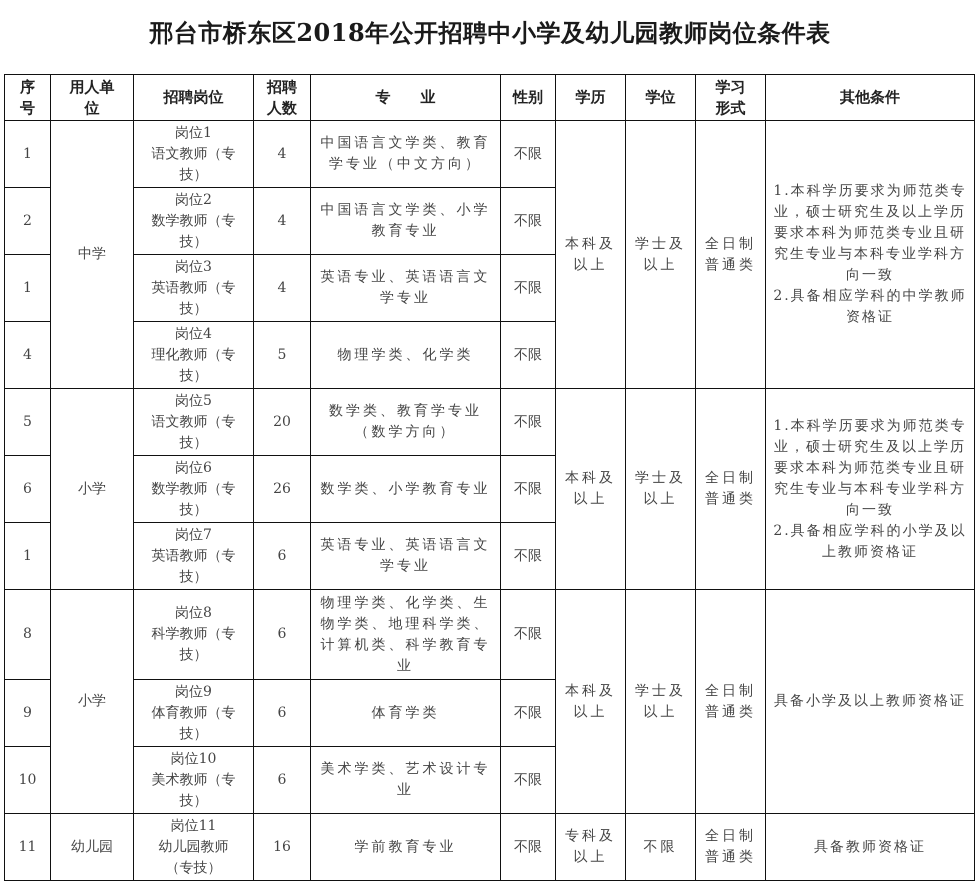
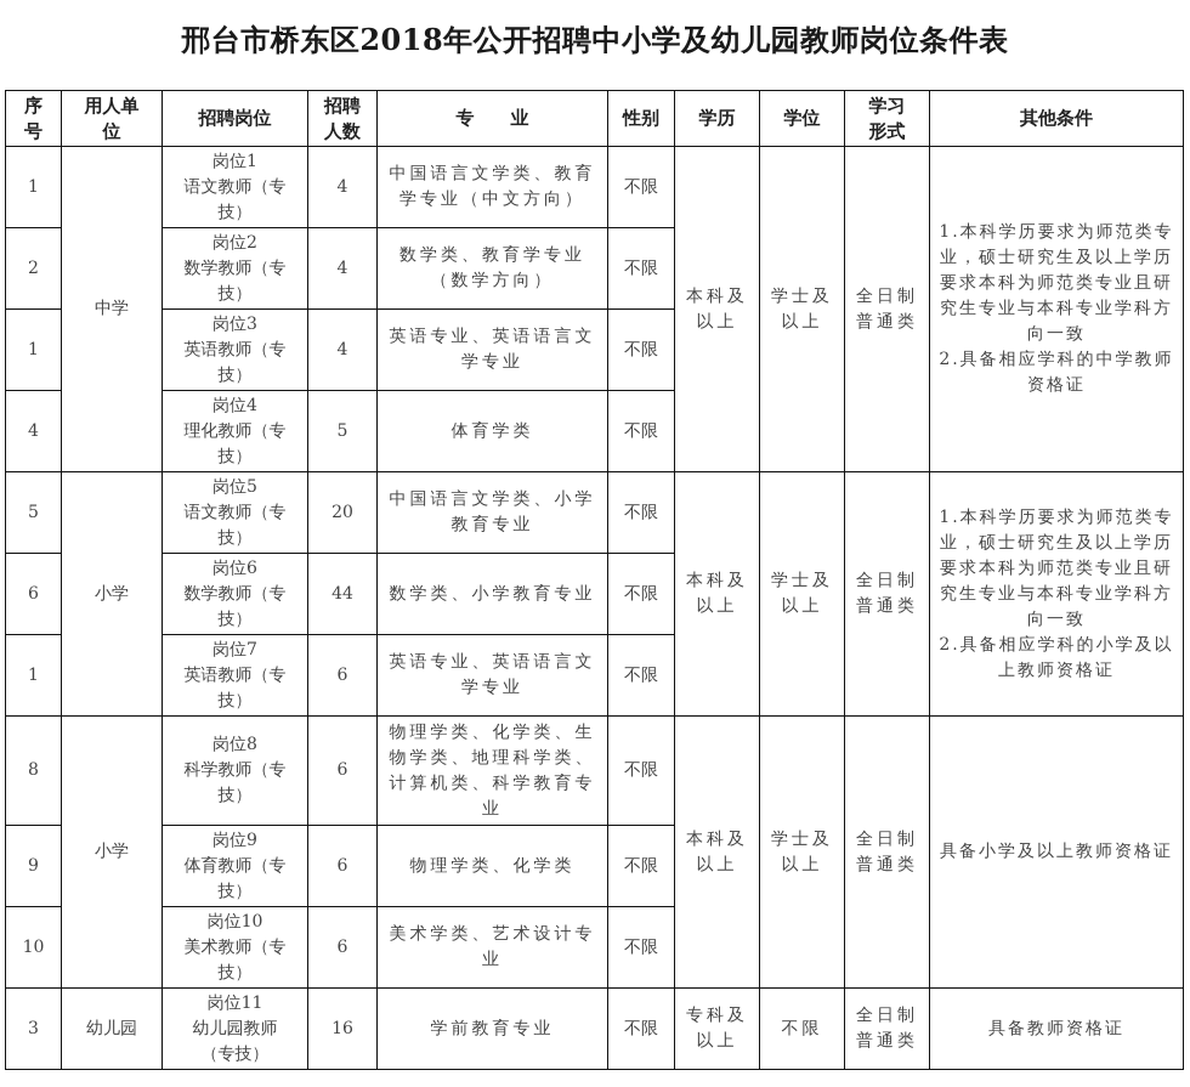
  邢台市桥东区2018年公开招聘中小学及幼儿园教师岗位条件表
  序号	用人单位	招聘岗位	招聘人数	专 业	性别	学历	学位	学习形式	其他条件
  1	中学	岗位1语文教师（专技）	4	中国语言文学类、教育学专业（中文方向）	不限	本科及以上	学士及以上	全日制普通类	1.本科学历要求为师范类专业，硕士研究生及以上学历要求本科为师范类专业且研究生专业与本科专业学科方向一致2.具备相应学科的中学教师资格证
- 2	岗位2数学教师（专技）	4	中国语言文学类、小学教育专业	不限
+ 2	岗位2数学教师（专技）	4	数学类、教育学专业（数学方向）	不限
  1	岗位3英语教师（专技）	4	英语专业、英语语言文学专业	不限
- 4	岗位4理化教师（专技）	5	物理学类、化学类	不限
+ 4	岗位4理化教师（专技）	5	体育学类	不限
- 5	小学	岗位5语文教师（专技）	20	数学类、教育学专业（数学方向）	不限	本科及以上	学士及以上	全日制普通类	1.本科学历要求为师范类专业，硕士研究生及以上学历要求本科为师范类专业且研究生专业与本科专业学科方向一致2.具备相应学科的小学及以上教师资格证
+ 5	小学	岗位5语文教师（专技）	20	中国语言文学类、小学教育专业	不限	本科及以上	学士及以上	全日制普通类	1.本科学历要求为师范类专业，硕士研究生及以上学历要求本科为师范类专业且研究生专业与本科专业学科方向一致2.具备相应学科的小学及以上教师资格证
- 6	岗位6数学教师（专技）	26	数学类、小学教育专业	不限
+ 6	岗位6数学教师（专技）	44	数学类、小学教育专业	不限
  1	岗位7英语教师（专技）	6	英语专业、英语语言文学专业	不限
  8	小学	岗位8科学教师（专技）	6	物理学类、化学类、生物学类、地理科学类、计算机类、科学教育专业	不限	本科及以上	学士及以上	全日制普通类	具备小学及以上教师资格证
- 9	岗位9体育教师（专技）	6	体育学类	不限
+ 9	岗位9体育教师（专技）	6	物理学类、化学类	不限
  10	岗位10美术教师（专技）	6	美术学类、艺术设计专业	不限
- 11	幼儿园	岗位11幼儿园教师（专技）	16	学前教育专业	不限	专科及以上	不限	全日制普通类	具备教师资格证
+ 3	幼儿园	岗位11幼儿园教师（专技）	16	学前教育专业	不限	专科及以上	不限	全日制普通类	具备教师资格证
